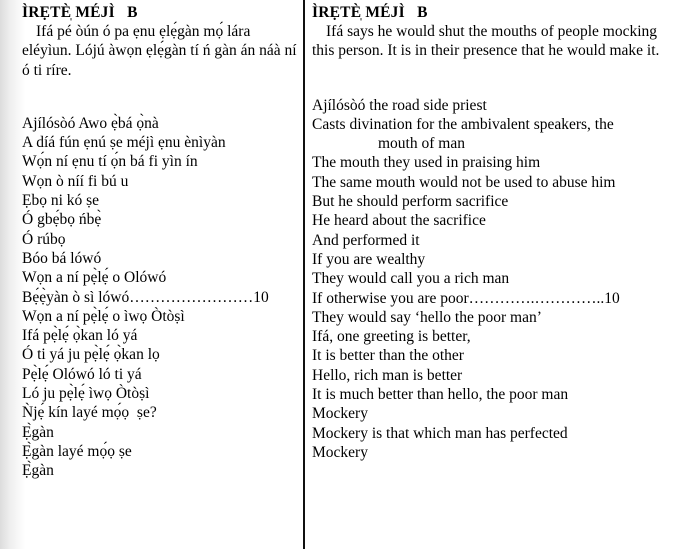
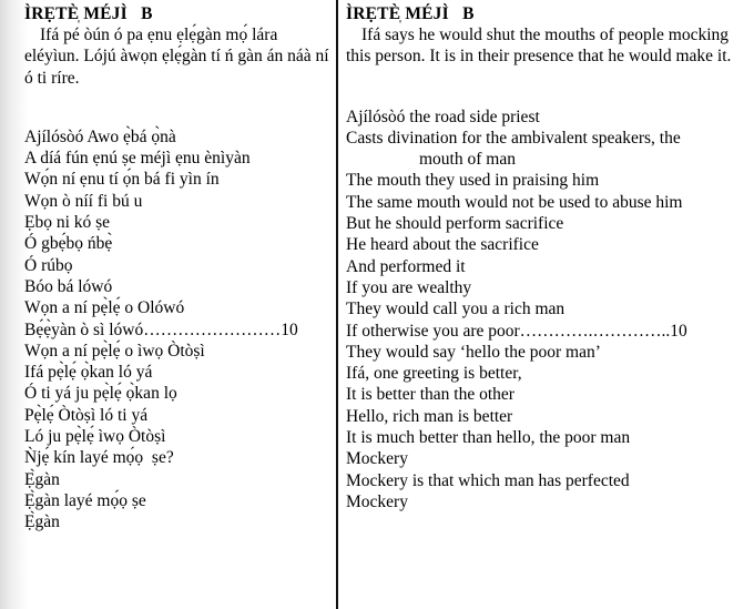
  ÌRẸTÈ̩ MÉJÌ B
  Ifá pé òún ó pa ẹnu ẹlẹ́gàn mọ́ lára eléyìun. Lójú àwọn ẹlẹ́gàn tí ń gàn án náà ní ó ti ríre.
  Ajílósòó Awo ẹ̀bá ọ̀nà
  A díá fún ẹnú ṣe méjì ẹnu ènìyàn
  Wọ́n ní ẹnu tí ọ́n bá fi yìn ín
  Wọn ò níí fi bú u
  Ẹbọ ni kó ṣe
  Ó gbẹ́bọ ńbẹ̀
  Ó rúbọ
  Bóo bá lówó
  Wọn a ní pẹ̀lẹ́ o Olówó
  Bẹ́ẹ̀yàn ò sì lówó……………………10
  Wọn a ní pẹ̀lẹ́ o ìwọ Òtòṣì
  Ifá pẹ̀lẹ́ ọ̀kan ló yá
  Ó ti yá ju pẹ̀lẹ́ ọ̀kan lọ
- Pẹ̀lẹ́ Olówó ló ti yá
+ Pẹ̀lẹ́ Òtòṣì ló ti yá
  Ló ju pẹ̀lẹ́ ìwọ Òtòṣì
  Ǹjẹ́ kín layé mọ́ọ ṣe?
  Ẹ̀gàn
  Ẹ̀gàn layé mọ́ọ ṣe
  Ẹ̀gàn
  ÌRẸTÈ̩ MÉJÌ B
  Ifá says he would shut the mouths of people mocking this person. It is in their presence that he would make it.
  Ajílósòó the road side priest
  Casts divination for the ambivalent speakers, the
  mouth of man
  The mouth they used in praising him
  The same mouth would not be used to abuse him
  But he should perform sacrifice
  He heard about the sacrifice
  And performed it
  If you are wealthy
  They would call you a rich man
  If otherwise you are poor………….…………..10
  They would say ‘hello the poor man’
  Ifá, one greeting is better,
  It is better than the other
  Hello, rich man is better
  It is much better than hello, the poor man
  Mockery
  Mockery is that which man has perfected
  Mockery
